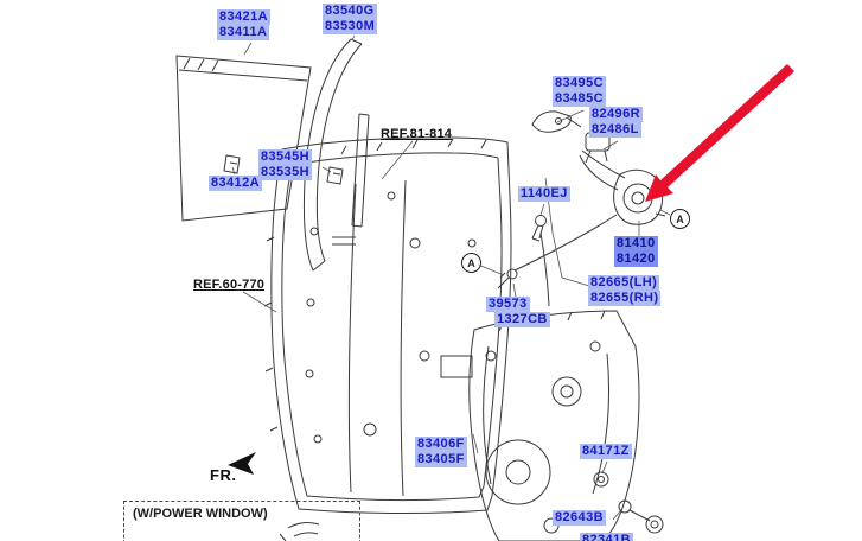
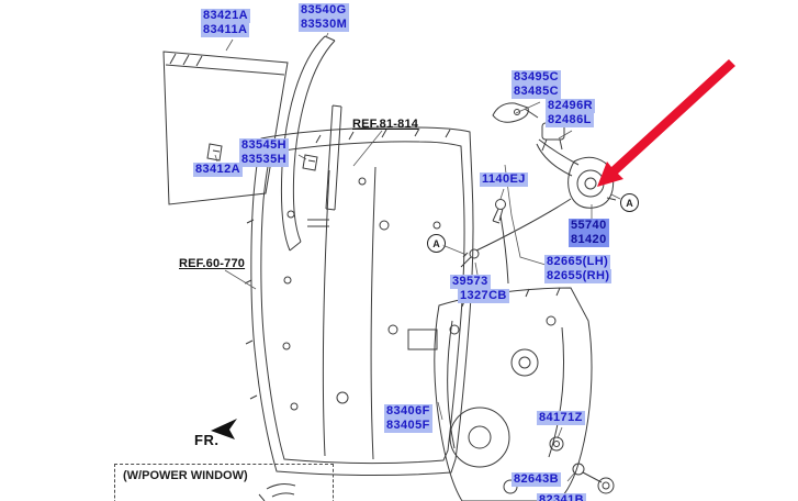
  83421A
  83411A
  83540G
  83530M
  83545H
  83535H
  83412A
  REF.81-814
  83495C
  83485C
  82496R
  82486L
  1140EJ
- 81410
+ 55740
  81420
  82665(LH)
  82655(RH)
  39573
  1327CB
  REF.60-770
  83406F
  83405F
  84171Z
  82643B
  82341B
  A
  A
  FR.
  (W/POWER WINDOW)
